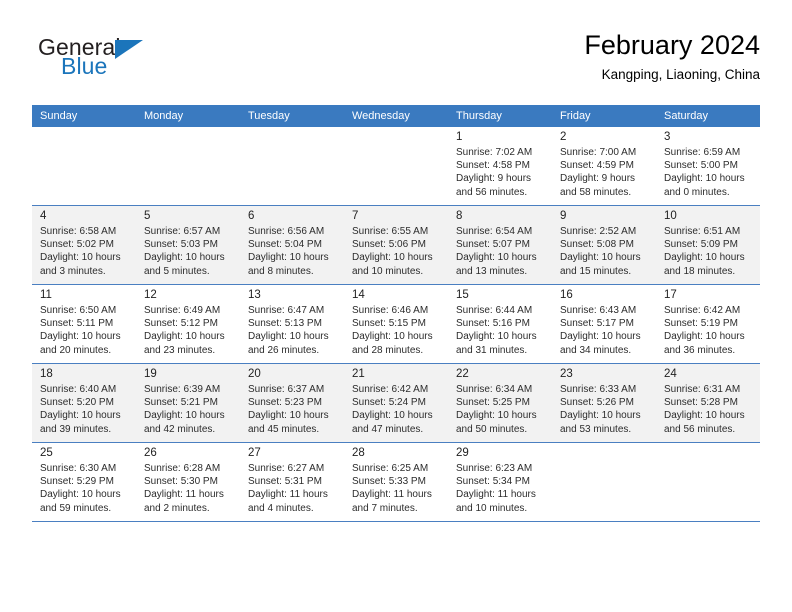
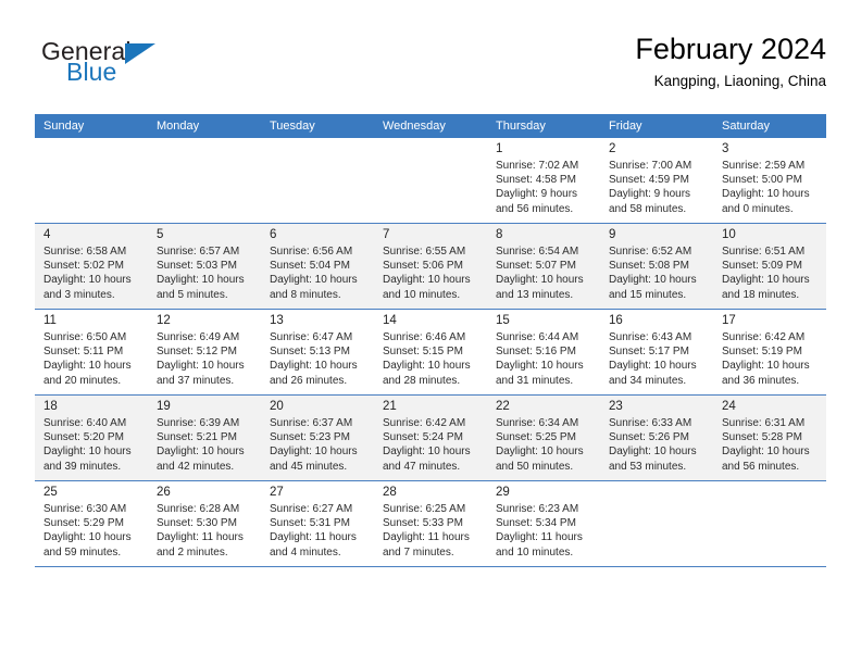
  General
  Blue
  February 2024
  Kangping, Liaoning, China
  Sunday	Monday	Tuesday	Wednesday	Thursday	Friday	Saturday
- 				1Sunrise: 7:02 AMSunset: 4:58 PMDaylight: 9 hoursand 56 minutes.	2Sunrise: 7:00 AMSunset: 4:59 PMDaylight: 9 hoursand 58 minutes.	3Sunrise: 6:59 AMSunset: 5:00 PMDaylight: 10 hoursand 0 minutes.
+ 				1Sunrise: 7:02 AMSunset: 4:58 PMDaylight: 9 hoursand 56 minutes.	2Sunrise: 7:00 AMSunset: 4:59 PMDaylight: 9 hoursand 58 minutes.	3Sunrise: 2:59 AMSunset: 5:00 PMDaylight: 10 hoursand 0 minutes.
- 4Sunrise: 6:58 AMSunset: 5:02 PMDaylight: 10 hoursand 3 minutes.	5Sunrise: 6:57 AMSunset: 5:03 PMDaylight: 10 hoursand 5 minutes.	6Sunrise: 6:56 AMSunset: 5:04 PMDaylight: 10 hoursand 8 minutes.	7Sunrise: 6:55 AMSunset: 5:06 PMDaylight: 10 hoursand 10 minutes.	8Sunrise: 6:54 AMSunset: 5:07 PMDaylight: 10 hoursand 13 minutes.	9Sunrise: 2:52 AMSunset: 5:08 PMDaylight: 10 hoursand 15 minutes.	10Sunrise: 6:51 AMSunset: 5:09 PMDaylight: 10 hoursand 18 minutes.
+ 4Sunrise: 6:58 AMSunset: 5:02 PMDaylight: 10 hoursand 3 minutes.	5Sunrise: 6:57 AMSunset: 5:03 PMDaylight: 10 hoursand 5 minutes.	6Sunrise: 6:56 AMSunset: 5:04 PMDaylight: 10 hoursand 8 minutes.	7Sunrise: 6:55 AMSunset: 5:06 PMDaylight: 10 hoursand 10 minutes.	8Sunrise: 6:54 AMSunset: 5:07 PMDaylight: 10 hoursand 13 minutes.	9Sunrise: 6:52 AMSunset: 5:08 PMDaylight: 10 hoursand 15 minutes.	10Sunrise: 6:51 AMSunset: 5:09 PMDaylight: 10 hoursand 18 minutes.
- 11Sunrise: 6:50 AMSunset: 5:11 PMDaylight: 10 hoursand 20 minutes.	12Sunrise: 6:49 AMSunset: 5:12 PMDaylight: 10 hoursand 23 minutes.	13Sunrise: 6:47 AMSunset: 5:13 PMDaylight: 10 hoursand 26 minutes.	14Sunrise: 6:46 AMSunset: 5:15 PMDaylight: 10 hoursand 28 minutes.	15Sunrise: 6:44 AMSunset: 5:16 PMDaylight: 10 hoursand 31 minutes.	16Sunrise: 6:43 AMSunset: 5:17 PMDaylight: 10 hoursand 34 minutes.	17Sunrise: 6:42 AMSunset: 5:19 PMDaylight: 10 hoursand 36 minutes.
+ 11Sunrise: 6:50 AMSunset: 5:11 PMDaylight: 10 hoursand 20 minutes.	12Sunrise: 6:49 AMSunset: 5:12 PMDaylight: 10 hoursand 37 minutes.	13Sunrise: 6:47 AMSunset: 5:13 PMDaylight: 10 hoursand 26 minutes.	14Sunrise: 6:46 AMSunset: 5:15 PMDaylight: 10 hoursand 28 minutes.	15Sunrise: 6:44 AMSunset: 5:16 PMDaylight: 10 hoursand 31 minutes.	16Sunrise: 6:43 AMSunset: 5:17 PMDaylight: 10 hoursand 34 minutes.	17Sunrise: 6:42 AMSunset: 5:19 PMDaylight: 10 hoursand 36 minutes.
  18Sunrise: 6:40 AMSunset: 5:20 PMDaylight: 10 hoursand 39 minutes.	19Sunrise: 6:39 AMSunset: 5:21 PMDaylight: 10 hoursand 42 minutes.	20Sunrise: 6:37 AMSunset: 5:23 PMDaylight: 10 hoursand 45 minutes.	21Sunrise: 6:42 AMSunset: 5:24 PMDaylight: 10 hoursand 47 minutes.	22Sunrise: 6:34 AMSunset: 5:25 PMDaylight: 10 hoursand 50 minutes.	23Sunrise: 6:33 AMSunset: 5:26 PMDaylight: 10 hoursand 53 minutes.	24Sunrise: 6:31 AMSunset: 5:28 PMDaylight: 10 hoursand 56 minutes.
  25Sunrise: 6:30 AMSunset: 5:29 PMDaylight: 10 hoursand 59 minutes.	26Sunrise: 6:28 AMSunset: 5:30 PMDaylight: 11 hoursand 2 minutes.	27Sunrise: 6:27 AMSunset: 5:31 PMDaylight: 11 hoursand 4 minutes.	28Sunrise: 6:25 AMSunset: 5:33 PMDaylight: 11 hoursand 7 minutes.	29Sunrise: 6:23 AMSunset: 5:34 PMDaylight: 11 hoursand 10 minutes.
